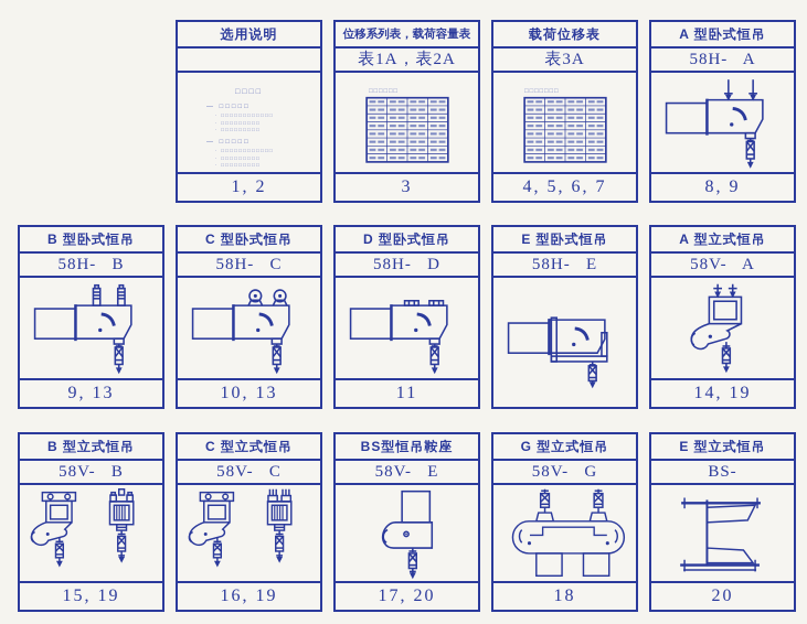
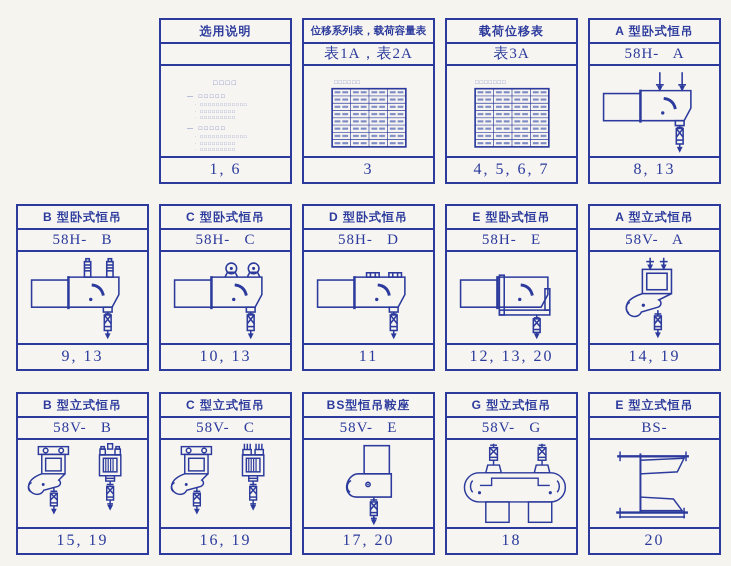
  选用说明
- 1, 2
+ 1, 6
  位移系列表，载荷容量表
  表1A，表2A
  3
  载荷位移表
  表3A
  4, 5, 6, 7
  A 型卧式恒吊
  58H- A
- 8, 9
+ 8, 13
  B 型卧式恒吊
  58H- B
  9, 13
  C 型卧式恒吊
  58H- C
  10, 13
  D 型卧式恒吊
  58H- D
  11
  E 型卧式恒吊
  58H- E
+ 12, 13, 20
  A 型立式恒吊
  58V- A
  14, 19
  B 型立式恒吊
  58V- B
  15, 19
  C 型立式恒吊
  58V- C
  16, 19
  BS型恒吊鞍座
  58V- E
  17, 20
  G 型立式恒吊
  58V- G
  18
  E 型立式恒吊
  BS-
  20
